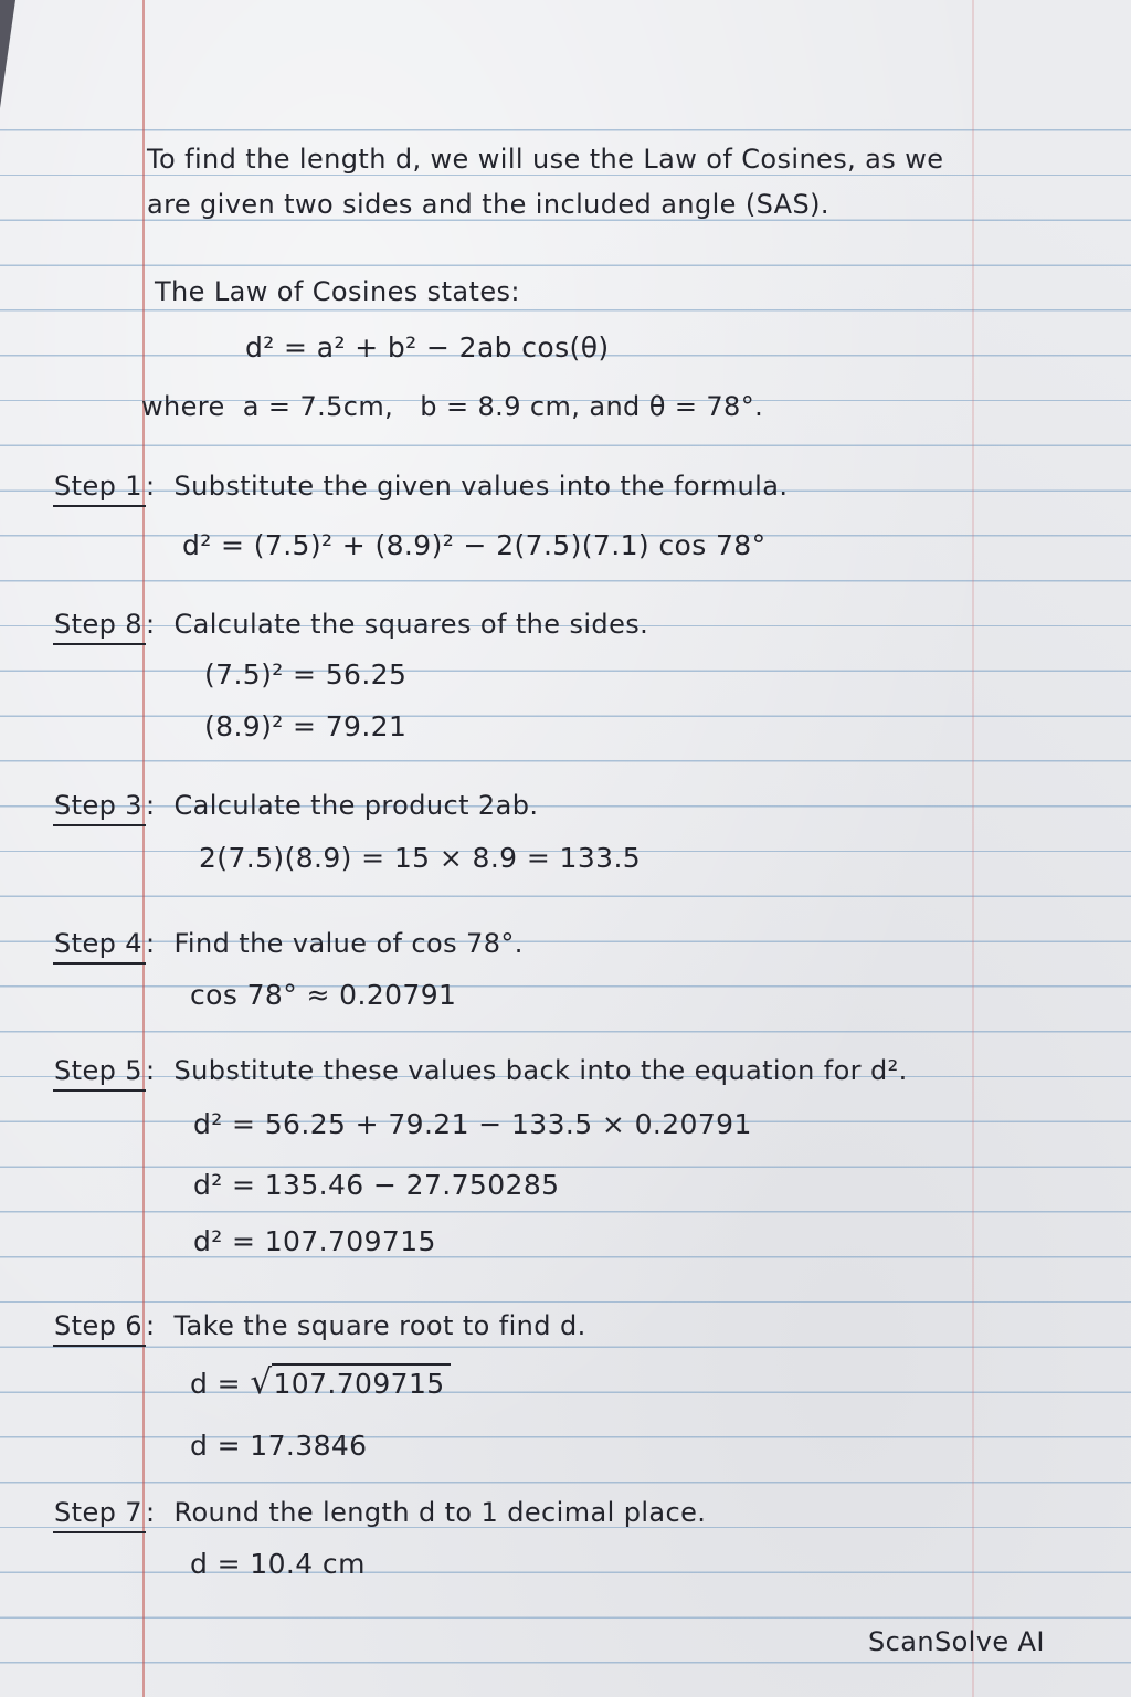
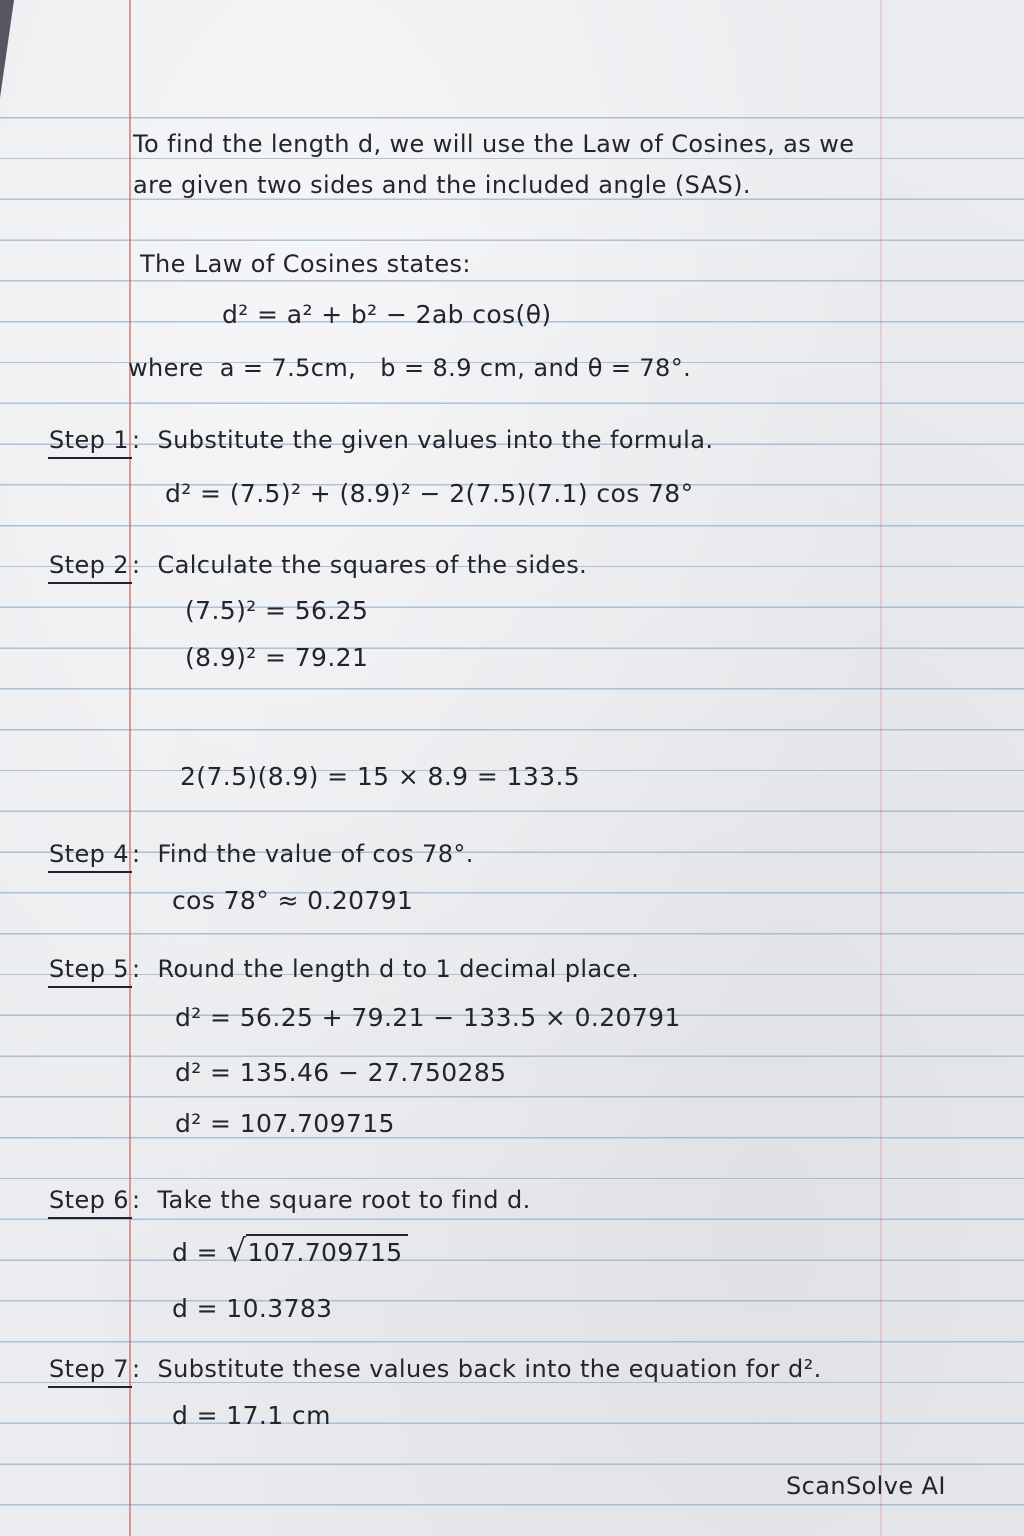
  To find the length d, we will use the Law of Cosines, as we
  are given two sides and the included angle (SAS).
  The Law of Cosines states:
  d² = a² + b² − 2ab cos(θ)
  where a = 7.5cm, b = 8.9 cm, and θ = 78°.
  Step 1: Substitute the given values into the formula.
  d² = (7.5)² + (8.9)² − 2(7.5)(7.1) cos 78°
- Step 8: Calculate the squares of the sides.
+ Step 2: Calculate the squares of the sides.
  (7.5)² = 56.25
  (8.9)² = 79.21
- Step 3: Calculate the product 2ab.
  2(7.5)(8.9) = 15 × 8.9 = 133.5
  Step 4: Find the value of cos 78°.
  cos 78° ≈ 0.20791
- Step 5: Substitute these values back into the equation for d².
+ Step 5: Round the length d to 1 decimal place.
  d² = 56.25 + 79.21 − 133.5 × 0.20791
  d² = 135.46 − 27.750285
  d² = 107.709715
  Step 6: Take the square root to find d.
  d = √107.709715
- d = 17.3846
+ d = 10.3783
- Step 7: Round the length d to 1 decimal place.
+ Step 7: Substitute these values back into the equation for d².
- d = 10.4 cm
+ d = 17.1 cm
  ScanSolve AI
